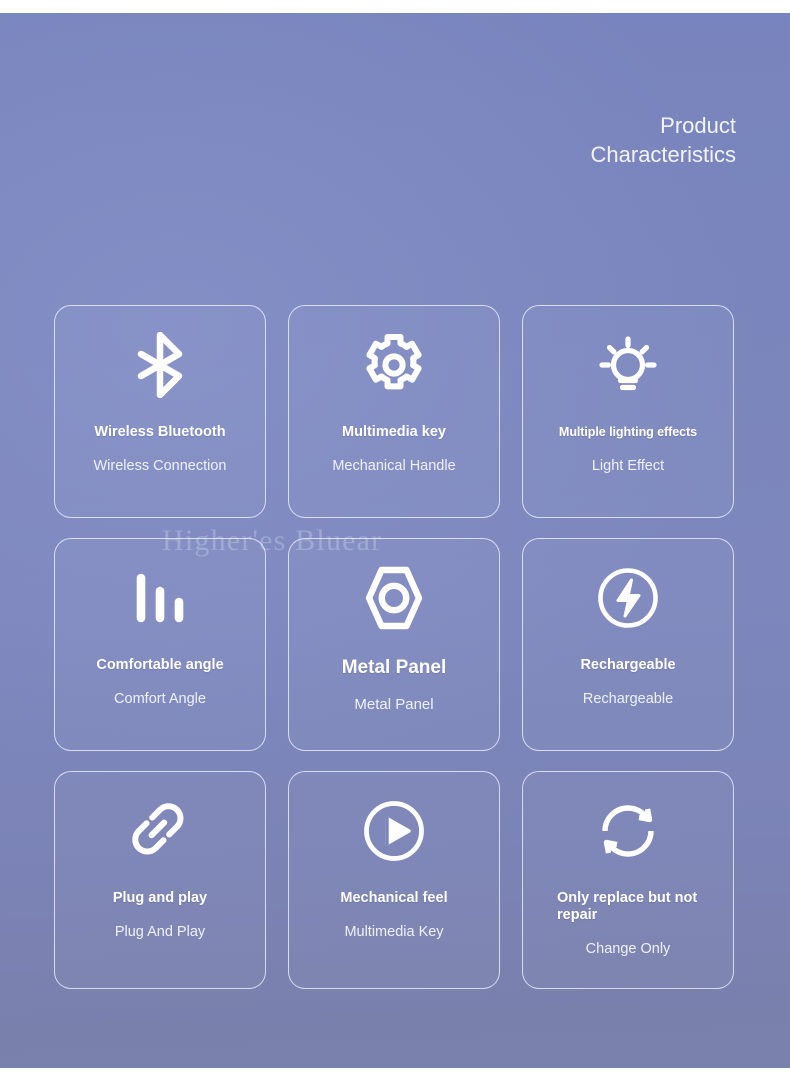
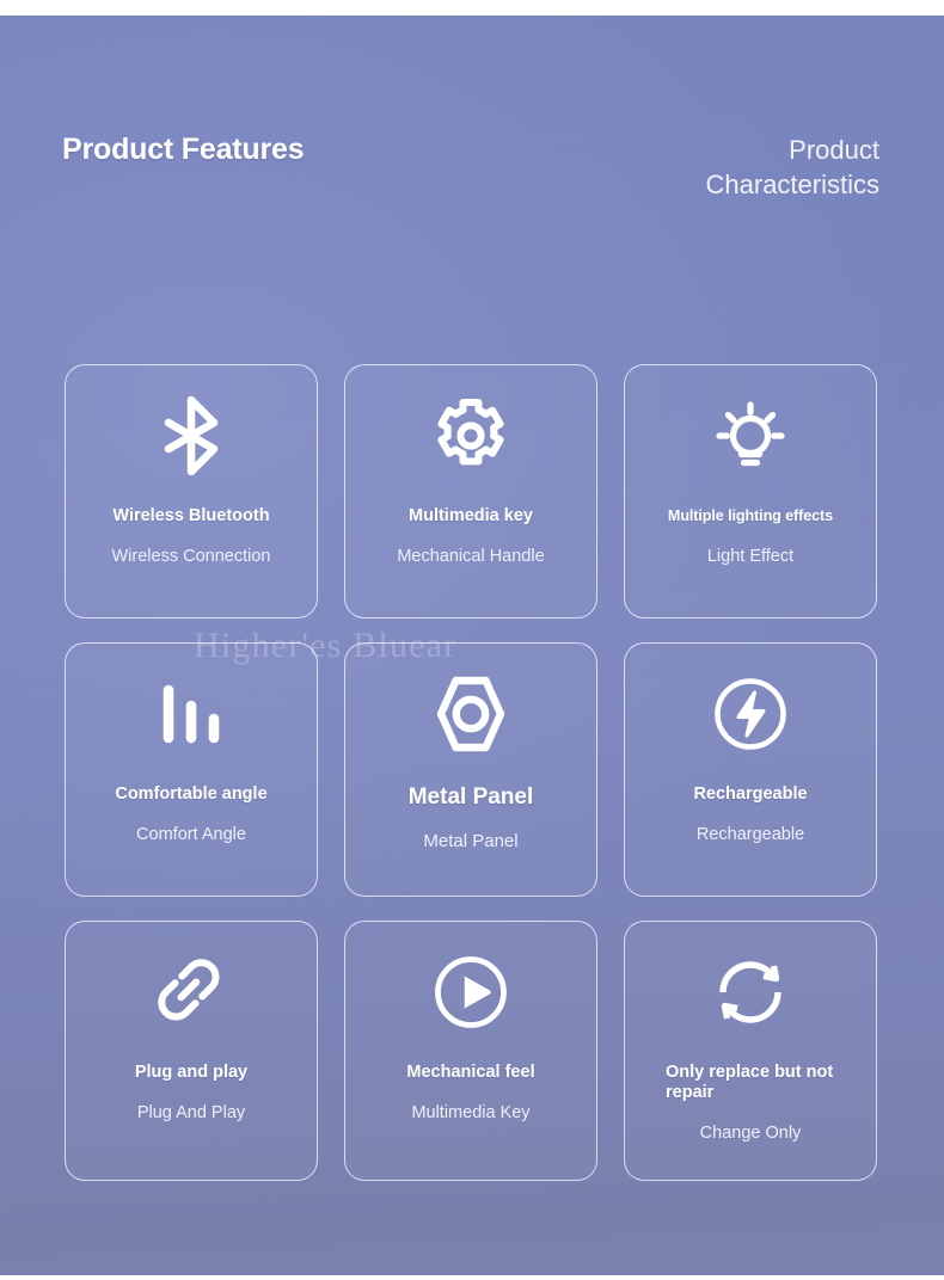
+ Product Features
  Product
  Characteristics
  Higher'es Bluear
  Wireless Bluetooth
  Wireless Connection
  Multimedia key
  Mechanical Handle
  Multiple lighting effects
  Light Effect
  Comfortable angle
  Comfort Angle
  Metal Panel
  Metal Panel
  Rechargeable
  Rechargeable
  Plug and play
  Plug And Play
  Mechanical feel
  Multimedia Key
  Only replace but not repair
  Change Only
